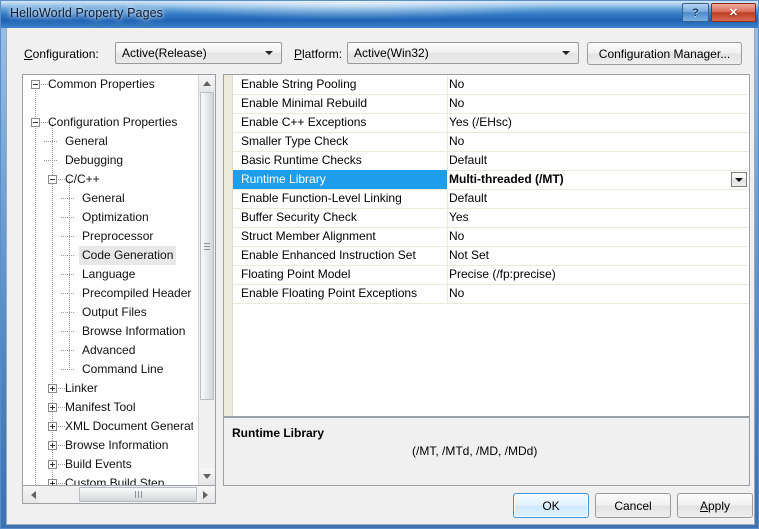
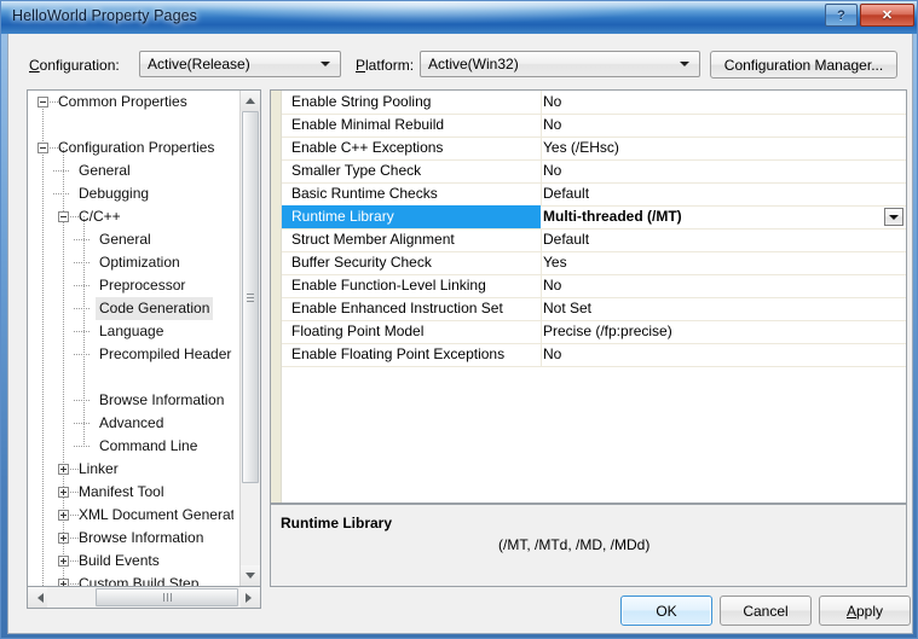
  HelloWorld Property Pages
  ?
  ✕
  Configuration:
  Active(Release)
  Platform:
  Active(Win32)
  Configuration Manager...
  Common Properties
  Configuration Properties
  General
  Debugging
  C/C++
  General
  Optimization
  Preprocessor
  Code Generation
  Language
  Precompiled Header
- Output Files
  Browse Information
  Advanced
  Command Line
  Linker
  Manifest Tool
  XML Document Generat
  Browse Information
  Build Events
  Custom Build Step
  Enable String Pooling
  No
  Enable Minimal Rebuild
  No
  Enable C++ Exceptions
  Yes (/EHsc)
  Smaller Type Check
  No
  Basic Runtime Checks
  Default
  Runtime Library
  Multi-threaded (/MT)
- Enable Function-Level Linking
+ Struct Member Alignment
  Default
  Buffer Security Check
  Yes
- Struct Member Alignment
+ Enable Function-Level Linking
  No
  Enable Enhanced Instruction Set
  Not Set
  Floating Point Model
  Precise (/fp:precise)
  Enable Floating Point Exceptions
  No
  Runtime Library
  (/MT, /MTd, /MD, /MDd)
  OK
  Cancel
  Apply
